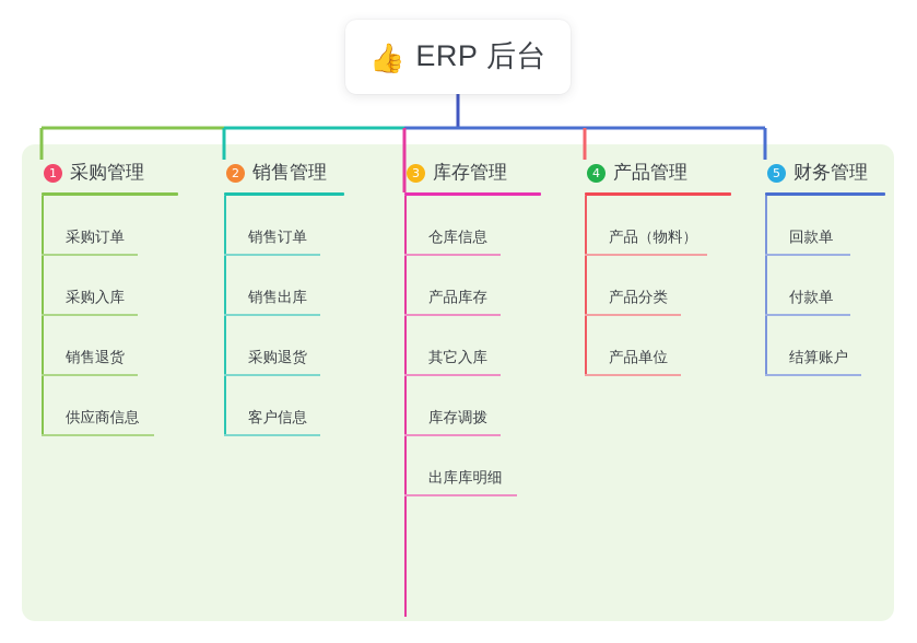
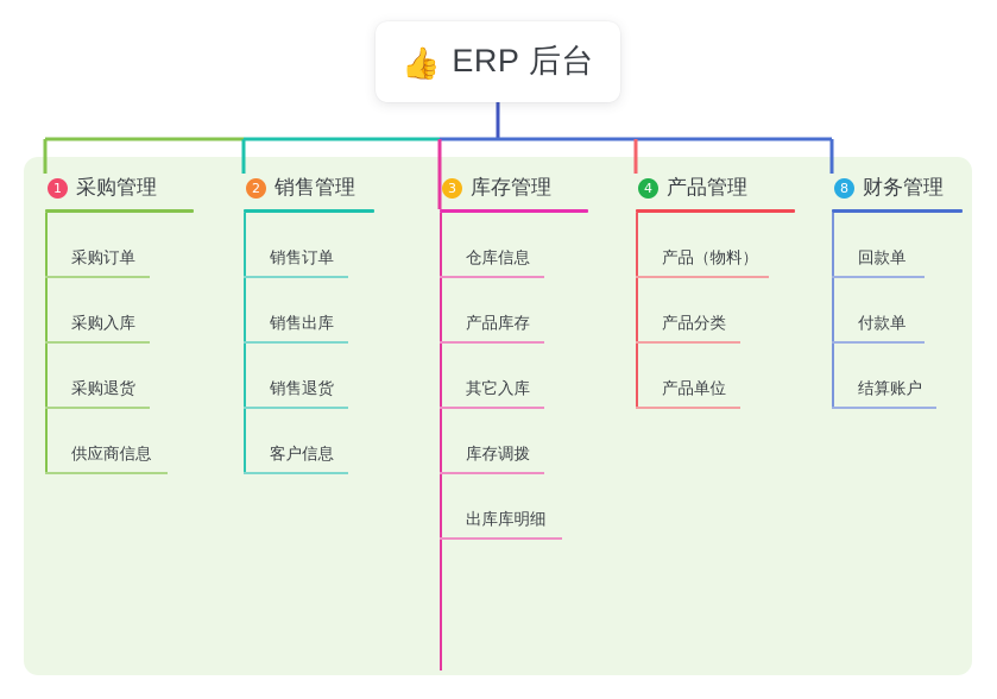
  👍
  ERP 后台
  1
  采购管理
  采购订单
  采购入库
- 销售退货
+ 采购退货
  供应商信息
  2
  销售管理
  销售订单
  销售出库
- 采购退货
+ 销售退货
  客户信息
  3
  库存管理
  仓库信息
  产品库存
  其它入库
  库存调拨
  出库库明细
  4
  产品管理
  产品（物料）
  产品分类
  产品单位
- 5
+ 8
  财务管理
  回款单
  付款单
  结算账户
